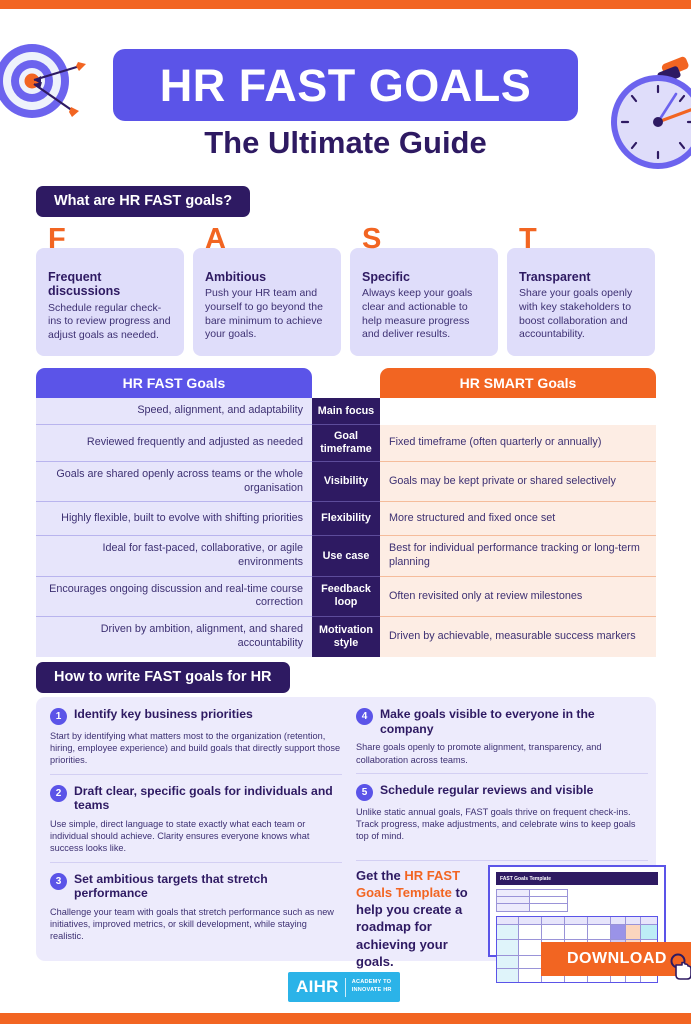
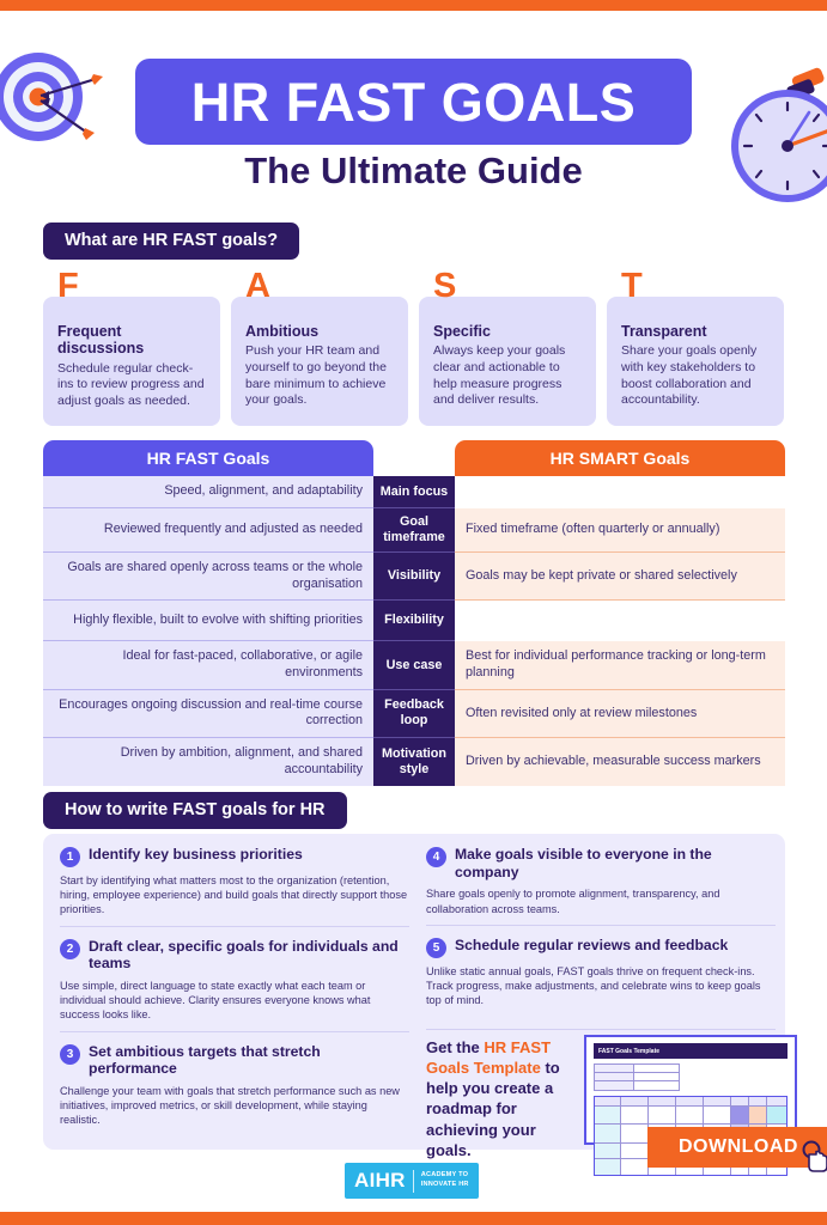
  HR FAST GOALS
  The Ultimate Guide
  What are HR FAST goals?
  F
  Frequent discussions
  Schedule regular check-ins to review progress and adjust goals as needed.
  A
  Ambitious
  Push your HR team and yourself to go beyond the bare minimum to achieve your goals.
  S
  Specific
  Always keep your goals clear and actionable to help measure progress and deliver results.
  T
  Transparent
  Share your goals openly with key stakeholders to boost collaboration and accountability.
  HR FAST Goals
  HR SMART Goals
  Speed, alignment, and adaptability
  Main focus
  Reviewed frequently and adjusted as needed
  Goal timeframe
  Fixed timeframe (often quarterly or annually)
  Goals are shared openly across teams or the whole organisation
  Visibility
  Goals may be kept private or shared selectively
  Highly flexible, built to evolve with shifting priorities
  Flexibility
- More structured and fixed once set
  Ideal for fast-paced, collaborative, or agile environments
  Use case
  Best for individual performance tracking or long-term planning
  Encourages ongoing discussion and real-time course correction
  Feedback loop
  Often revisited only at review milestones
  Driven by ambition, alignment, and shared accountability
  Motivation style
  Driven by achievable, measurable success markers
  How to write FAST goals for HR
  1
  Identify key business priorities
  Start by identifying what matters most to the organization (retention, hiring, employee experience) and build goals that directly support those priorities.
  2
  Draft clear, specific goals for individuals and teams
  Use simple, direct language to state exactly what each team or individual should achieve. Clarity ensures everyone knows what success looks like.
  3
  Set ambitious targets that stretch performance
  Challenge your team with goals that stretch performance such as new initiatives, improved metrics, or skill development, while staying realistic.
  4
  Make goals visible to everyone in the company
  Share goals openly to promote alignment, transparency, and collaboration across teams.
  5
- Schedule regular reviews and visible
+ Schedule regular reviews and feedback
  Unlike static annual goals, FAST goals thrive on frequent check-ins. Track progress, make adjustments, and celebrate wins to keep goals top of mind.
  Get the HR FAST Goals Template to help you create a roadmap for achieving your goals.
  DOWNLOAD
  AIHR
